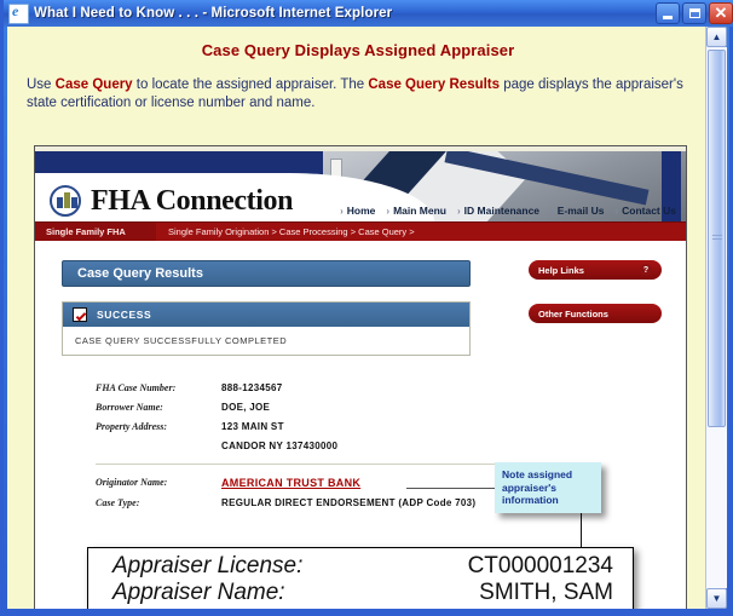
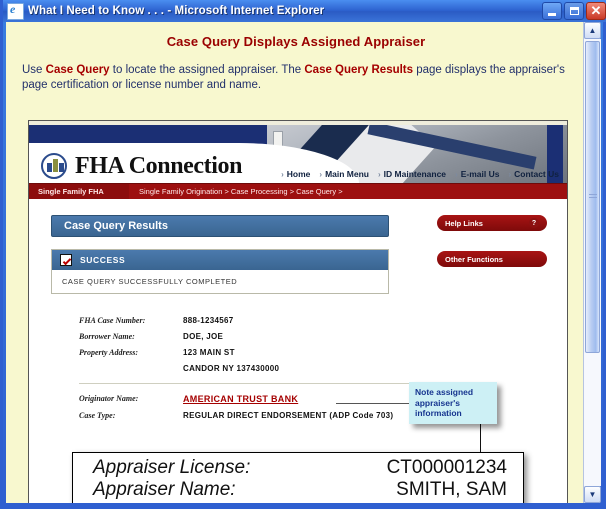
  What I Need to Know . . . - Microsoft Internet Explorer
  ✕
  Case Query Displays Assigned Appraiser
- Use Case Query to locate the assigned appraiser. The Case Query Results page displays the appraiser's state certification or license number and name.
+ Use Case Query to locate the assigned appraiser. The Case Query Results page displays the appraiser's page certification or license number and name.
  FHA Connection
  ›
  Home
  ›
  Main Menu
  ›
  ID Maintenance
  E-mail Us
  Contact Us
  Single Family FHA
  Single Family Origination > Case Processing > Case Query >
  Case Query Results
  SUCCESS
  CASE QUERY SUCCESSFULLY COMPLETED
  Help Links
  Other Functions
  FHA Case Number:
  888-1234567
  Borrower Name:
  DOE, JOE
  Property Address:
  123 MAIN ST
  CANDOR NY 137430000
  Originator Name:
  AMERICAN TRUST BANK
  Case Type:
  REGULAR DIRECT ENDORSEMENT (ADP Code 703)
  Note assigned appraiser's information
  Appraiser License:
  CT000001234
  Appraiser Name:
  SMITH, SAM
  ▲
  ▼
